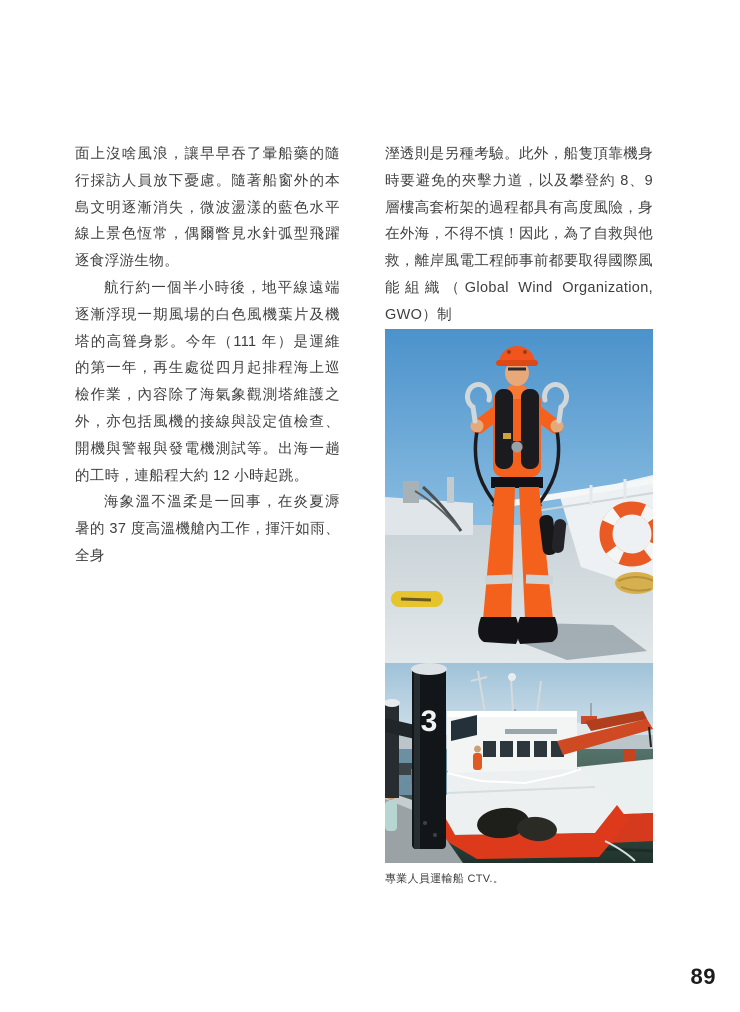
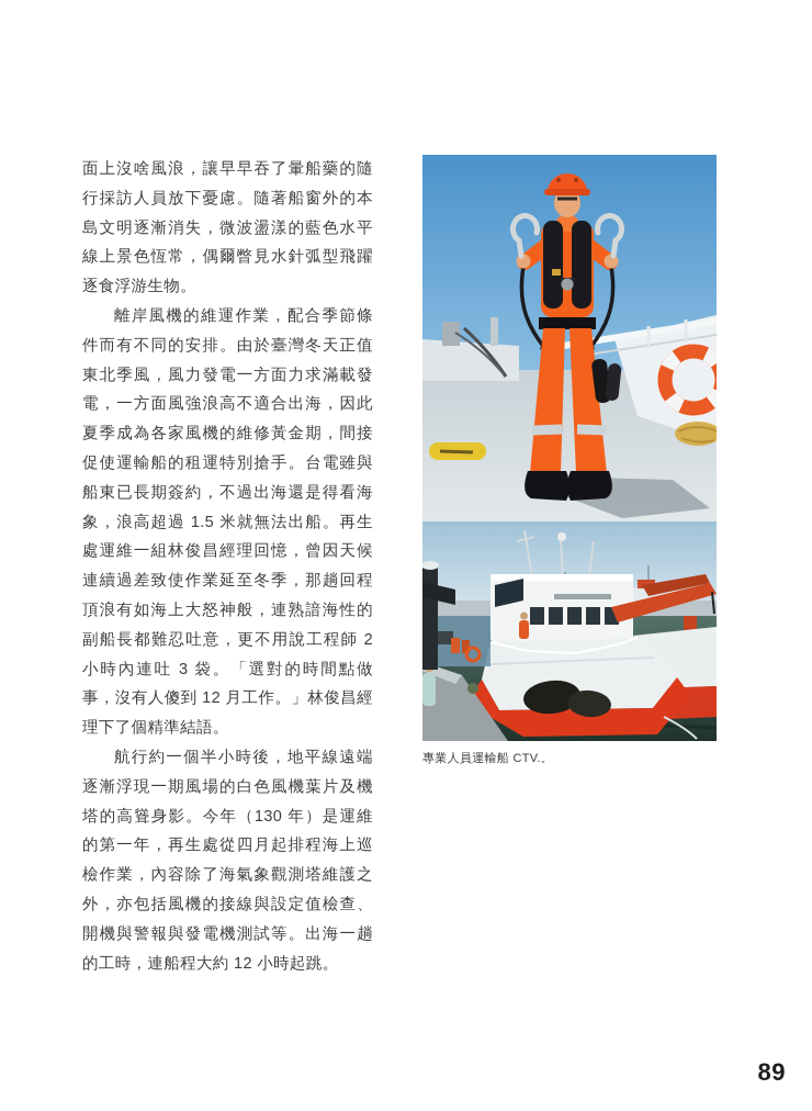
  面上沒啥風浪，讓早早吞了暈船藥的隨行採訪人員放下憂慮。隨著船窗外的本島文明逐漸消失，微波盪漾的藍色水平線上景色恆常，偶爾瞥見水針弧型飛躍逐食浮游生物。
+ 離岸風機的維運作業，配合季節條件而有不同的安排。由於臺灣冬天正值東北季風，風力發電一方面力求滿載發電，一方面風強浪高不適合出海，因此夏季成為各家風機的維修黃金期，間接促使運輸船的租運特別搶手。台電雖與船東已長期簽約，不過出海還是得看海象，浪高超過 1.5 米就無法出船。再生處運維一組林俊昌經理回憶，曾因天候連續過差致使作業延至冬季，那趟回程頂浪有如海上大怒神般，連熟諳海性的副船長都難忍吐意，更不用說工程師 2 小時內連吐 3 袋。「選對的時間點做事，沒有人傻到 12 月工作。」林俊昌經理下了個精準結語。
- 航行約一個半小時後，地平線遠端逐漸浮現一期風場的白色風機葉片及機塔的高聳身影。今年（111 年）是運維的第一年，再生處從四月起排程海上巡檢作業，內容除了海氣象觀測塔維護之外，亦包括風機的接線與設定值檢查、開機與警報與發電機測試等。出海一趟的工時，連船程大約 12 小時起跳。
+ 航行約一個半小時後，地平線遠端逐漸浮現一期風場的白色風機葉片及機塔的高聳身影。今年（130 年）是運維的第一年，再生處從四月起排程海上巡檢作業，內容除了海氣象觀測塔維護之外，亦包括風機的接線與設定值檢查、開機與警報與發電機測試等。出海一趟的工時，連船程大約 12 小時起跳。
- 海象溫不溫柔是一回事，在炎夏溽暑的 37 度高溫機艙內工作，揮汗如雨、全身
- 溼透則是另種考驗。此外，船隻頂靠機身時要避免的夾擊力道，以及攀登約 8、9 層樓高套桁架的過程都具有高度風險，身在外海，不得不慎！因此，為了自救與他救，離岸風電工程師事前都要取得國際風能組織（Global Wind Organization, GWO）制
- 3
  專業人員運輸船 CTV.。
  89
